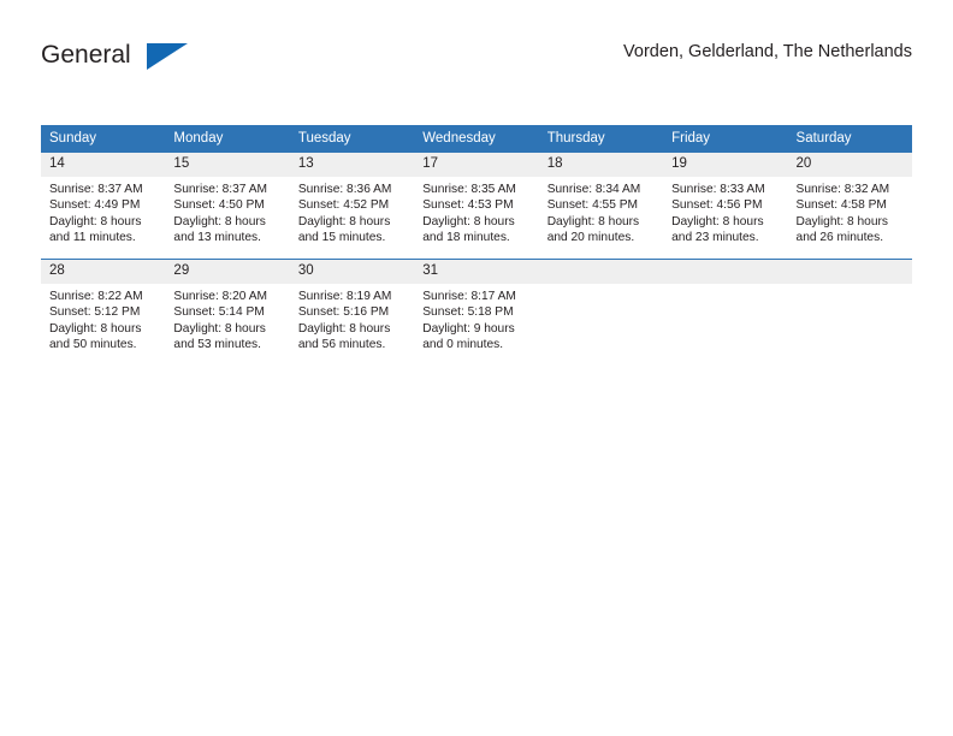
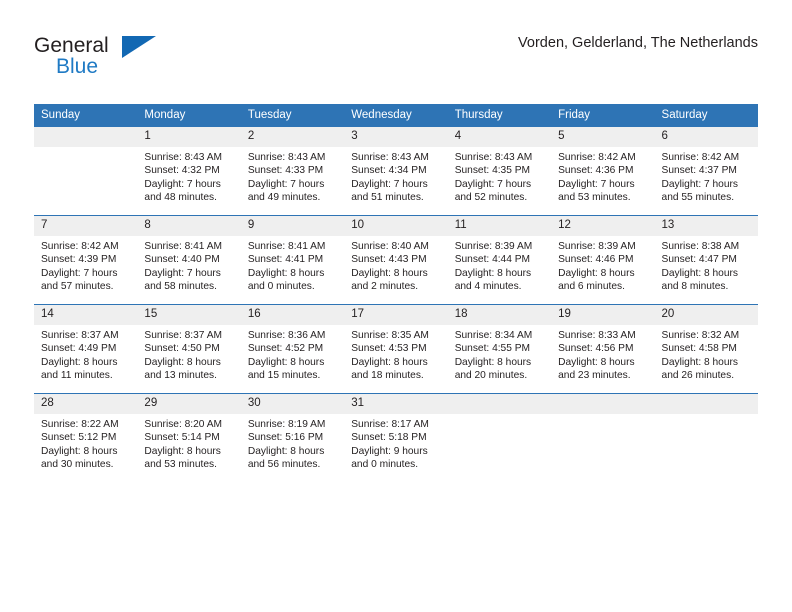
  General
+ Blue
  Vorden, Gelderland, The Netherlands
  Sunday	Monday	Tuesday	Wednesday	Thursday	Friday	Saturday
+ 	1Sunrise: 8:43 AMSunset: 4:32 PMDaylight: 7 hoursand 48 minutes.	2Sunrise: 8:43 AMSunset: 4:33 PMDaylight: 7 hoursand 49 minutes.	3Sunrise: 8:43 AMSunset: 4:34 PMDaylight: 7 hoursand 51 minutes.	4Sunrise: 8:43 AMSunset: 4:35 PMDaylight: 7 hoursand 52 minutes.	5Sunrise: 8:42 AMSunset: 4:36 PMDaylight: 7 hoursand 53 minutes.	6Sunrise: 8:42 AMSunset: 4:37 PMDaylight: 7 hoursand 55 minutes.
+ 7Sunrise: 8:42 AMSunset: 4:39 PMDaylight: 7 hoursand 57 minutes.	8Sunrise: 8:41 AMSunset: 4:40 PMDaylight: 7 hoursand 58 minutes.	9Sunrise: 8:41 AMSunset: 4:41 PMDaylight: 8 hoursand 0 minutes.	10Sunrise: 8:40 AMSunset: 4:43 PMDaylight: 8 hoursand 2 minutes.	11Sunrise: 8:39 AMSunset: 4:44 PMDaylight: 8 hoursand 4 minutes.	12Sunrise: 8:39 AMSunset: 4:46 PMDaylight: 8 hoursand 6 minutes.	13Sunrise: 8:38 AMSunset: 4:47 PMDaylight: 8 hoursand 8 minutes.
- 14Sunrise: 8:37 AMSunset: 4:49 PMDaylight: 8 hoursand 11 minutes.	15Sunrise: 8:37 AMSunset: 4:50 PMDaylight: 8 hoursand 13 minutes.	13Sunrise: 8:36 AMSunset: 4:52 PMDaylight: 8 hoursand 15 minutes.	17Sunrise: 8:35 AMSunset: 4:53 PMDaylight: 8 hoursand 18 minutes.	18Sunrise: 8:34 AMSunset: 4:55 PMDaylight: 8 hoursand 20 minutes.	19Sunrise: 8:33 AMSunset: 4:56 PMDaylight: 8 hoursand 23 minutes.	20Sunrise: 8:32 AMSunset: 4:58 PMDaylight: 8 hoursand 26 minutes.
+ 14Sunrise: 8:37 AMSunset: 4:49 PMDaylight: 8 hoursand 11 minutes.	15Sunrise: 8:37 AMSunset: 4:50 PMDaylight: 8 hoursand 13 minutes.	16Sunrise: 8:36 AMSunset: 4:52 PMDaylight: 8 hoursand 15 minutes.	17Sunrise: 8:35 AMSunset: 4:53 PMDaylight: 8 hoursand 18 minutes.	18Sunrise: 8:34 AMSunset: 4:55 PMDaylight: 8 hoursand 20 minutes.	19Sunrise: 8:33 AMSunset: 4:56 PMDaylight: 8 hoursand 23 minutes.	20Sunrise: 8:32 AMSunset: 4:58 PMDaylight: 8 hoursand 26 minutes.
- 28Sunrise: 8:22 AMSunset: 5:12 PMDaylight: 8 hoursand 50 minutes.	29Sunrise: 8:20 AMSunset: 5:14 PMDaylight: 8 hoursand 53 minutes.	30Sunrise: 8:19 AMSunset: 5:16 PMDaylight: 8 hoursand 56 minutes.	31Sunrise: 8:17 AMSunset: 5:18 PMDaylight: 9 hoursand 0 minutes.
+ 28Sunrise: 8:22 AMSunset: 5:12 PMDaylight: 8 hoursand 30 minutes.	29Sunrise: 8:20 AMSunset: 5:14 PMDaylight: 8 hoursand 53 minutes.	30Sunrise: 8:19 AMSunset: 5:16 PMDaylight: 8 hoursand 56 minutes.	31Sunrise: 8:17 AMSunset: 5:18 PMDaylight: 9 hoursand 0 minutes.
